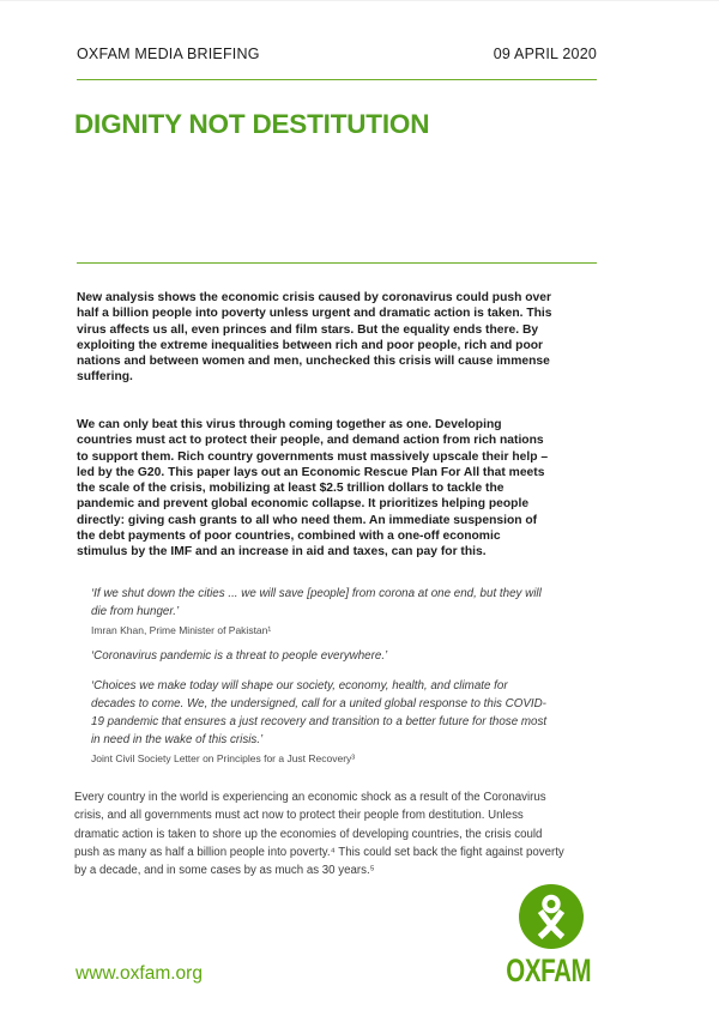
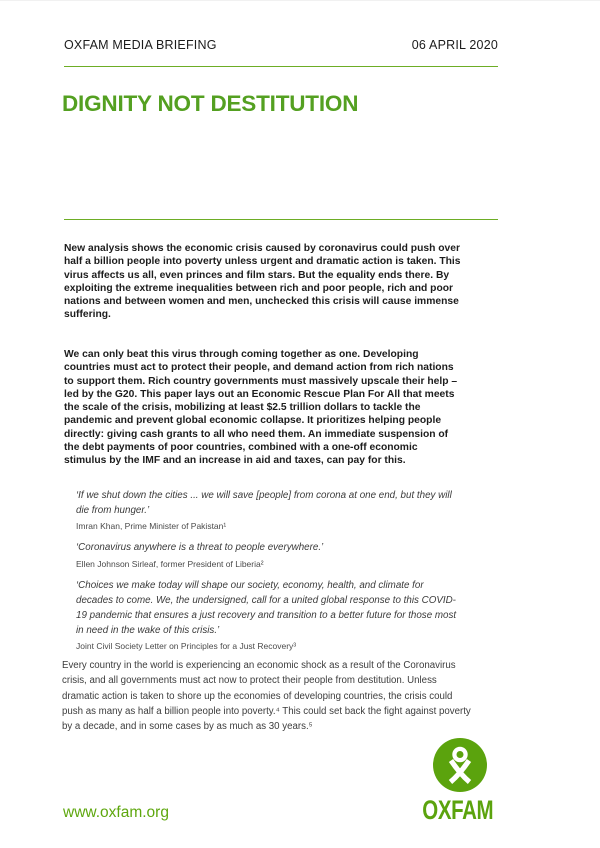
  OXFAM MEDIA BRIEFING
- 09 APRIL 2020
+ 06 APRIL 2020
  DIGNITY NOT DESTITUTION
  New analysis shows the economic crisis caused by coronavirus could push over
  half a billion people into poverty unless urgent and dramatic action is taken. This
  virus affects us all, even princes and film stars. But the equality ends there. By
  exploiting the extreme inequalities between rich and poor people, rich and poor
  nations and between women and men, unchecked this crisis will cause immense
  suffering.
  We can only beat this virus through coming together as one. Developing
  countries must act to protect their people, and demand action from rich nations
  to support them. Rich country governments must massively upscale their help –
  led by the G20. This paper lays out an Economic Rescue Plan For All that meets
  the scale of the crisis, mobilizing at least $2.5 trillion dollars to tackle the
  pandemic and prevent global economic collapse. It prioritizes helping people
  directly: giving cash grants to all who need them. An immediate suspension of
  the debt payments of poor countries, combined with a one-off economic
  stimulus by the IMF and an increase in aid and taxes, can pay for this.
  ‘If we shut down the cities ... we will save [people] from corona at one end, but they will
  die from hunger.’
  Imran Khan, Prime Minister of Pakistan¹
- ‘Coronavirus pandemic is a threat to people everywhere.’
+ ‘Coronavirus anywhere is a threat to people everywhere.’
+ Ellen Johnson Sirleaf, former President of Liberia²
  ‘Choices we make today will shape our society, economy, health, and climate for
  decades to come. We, the undersigned, call for a united global response to this COVID-
  19 pandemic that ensures a just recovery and transition to a better future for those most
  in need in the wake of this crisis.’
  Joint Civil Society Letter on Principles for a Just Recovery³
  Every country in the world is experiencing an economic shock as a result of the Coronavirus
  crisis, and all governments must act now to protect their people from destitution. Unless
  dramatic action is taken to shore up the economies of developing countries, the crisis could
  push as many as half a billion people into poverty.⁴ This could set back the fight against poverty
  by a decade, and in some cases by as much as 30 years.⁵
  www.oxfam.org
  OXFAM
